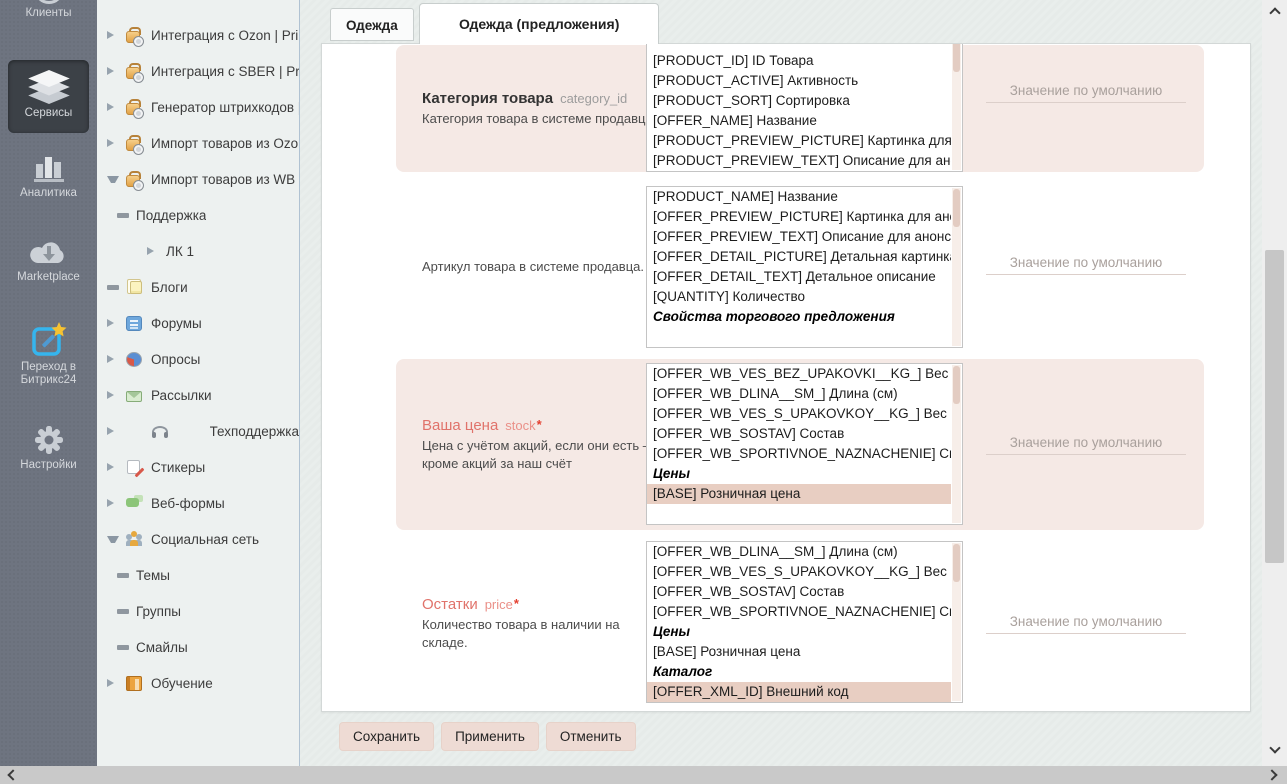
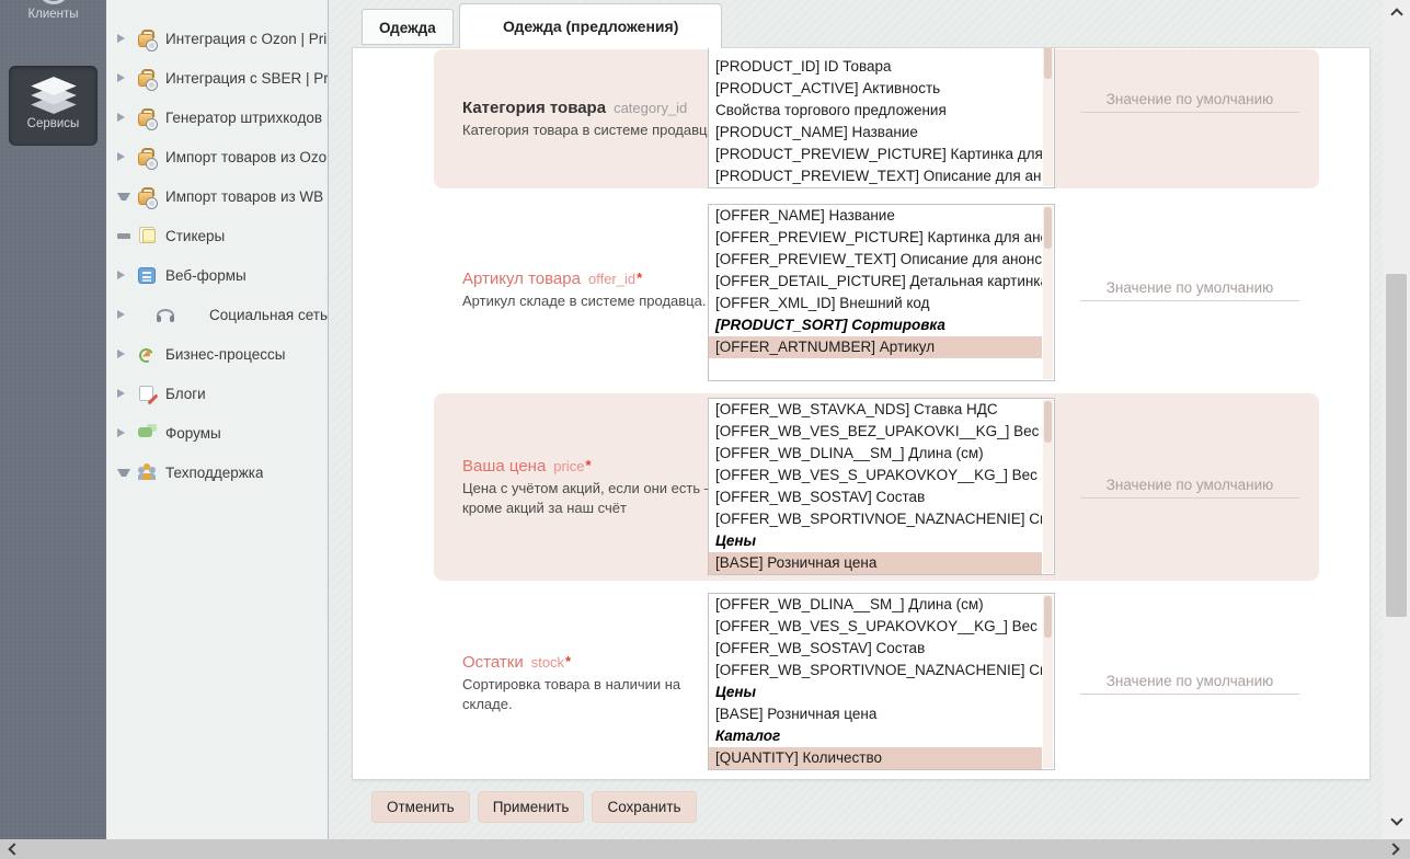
  Клиенты
  Сервисы
- Аналитика
- Marketplace
- Переход в Битрикс24
- Настройки
  Интеграция с Ozon | Pri
  Интеграция с SBER | Pr
  Генератор штрихкодов
  Импорт товаров из Ozo
  Импорт товаров из WB
- Поддержка
- ЛК 1
- Блоги
+ Стикеры
- Форумы
+ Веб-формы
- Опросы
- Рассылки
- Техподдержка
+ Социальная сеть
+ Бизнес-процессы
- Стикеры
+ Блоги
- Веб-формы
+ Форумы
- Социальная сеть
+ Техподдержка
- Темы
- Группы
- Смайлы
- Обучение
  Одежда
  Одежда (предложения)
  Категория товара category_id
  Категория товара в системе продавц
  [PRODUCT_ID] ID Товара
  [PRODUCT_ACTIVE] Активность
- [PRODUCT_SORT] Сортировка
+ Свойства торгового предложения
- [OFFER_NAME] Название
+ [PRODUCT_NAME] Название
  [PRODUCT_PREVIEW_PICTURE] Картинка для
  [PRODUCT_PREVIEW_TEXT] Описание для ан
  Значение по умолчанию
+ Артикул товара offer_id*
- Артикул товара в системе продавца.
+ Артикул складе в системе продавца.
- [PRODUCT_NAME] Название
+ [OFFER_NAME] Название
  [OFFER_PREVIEW_PICTURE] Картинка для ан
  [OFFER_PREVIEW_TEXT] Описание для анонс
  [OFFER_DETAIL_PICTURE] Детальная картинк
- [OFFER_DETAIL_TEXT] Детальное описание
- [QUANTITY] Количество
+ [OFFER_XML_ID] Внешний код
- Свойства торгового предложения
+ [PRODUCT_SORT] Сортировка
+ [OFFER_ARTNUMBER] Артикул
  Значение по умолчанию
- Ваша цена stock*
+ Ваша цена price*
  Цена с учётом акций, если они есть кроме акций за наш счёт
+ [OFFER_WB_STAVKA_NDS] Ставка НДС
  [OFFER_WB_VES_BEZ_UPAKOVKI__KG_] Вес
  [OFFER_WB_DLINA__SM_] Длина (см)
  [OFFER_WB_VES_S_UPAKOVKOY__KG_] Вес
  [OFFER_WB_SOSTAV] Состав
  [OFFER_WB_SPORTIVNOE_NAZNACHENIE] С
  Цены
  [BASE] Розничная цена
  Значение по умолчанию
- Остатки price*
+ Остатки stock*
- Количество товара в наличии на складе.
+ Сортировка товара в наличии на складе.
  [OFFER_WB_DLINA__SM_] Длина (см)
  [OFFER_WB_VES_S_UPAKOVKOY__KG_] Вес
  [OFFER_WB_SOSTAV] Состав
  [OFFER_WB_SPORTIVNOE_NAZNACHENIE] С
  Цены
  [BASE] Розничная цена
  Каталог
- [OFFER_XML_ID] Внешний код
+ [QUANTITY] Количество
  Значение по умолчанию
- Сохранить
+ Отменить
  Применить
- Отменить
+ Сохранить
